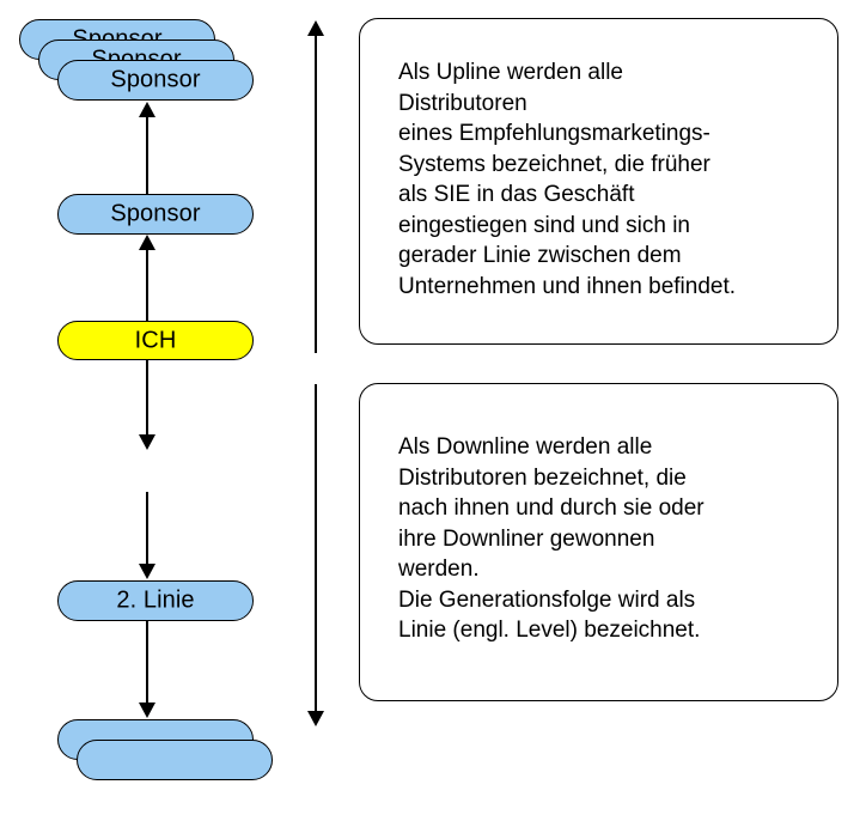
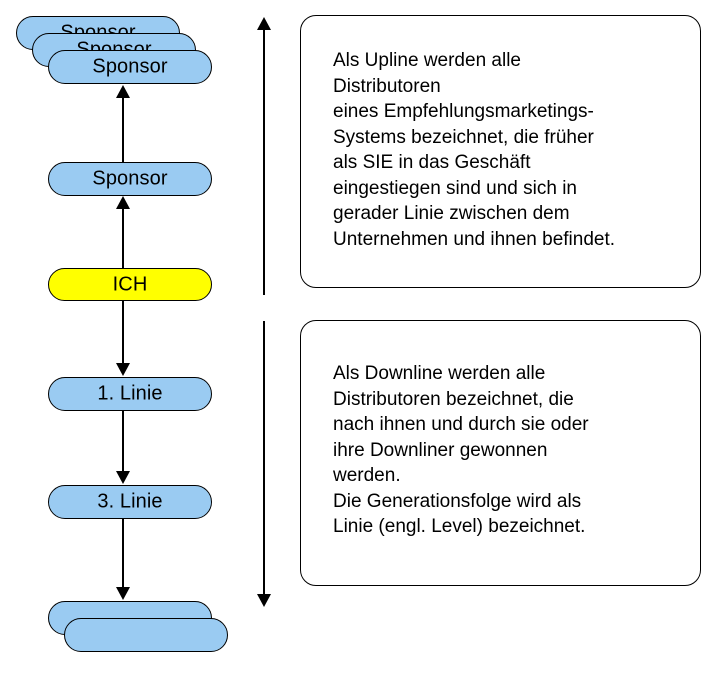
  Sponsor
  Sponsor
  ICH
+ 1. Linie
- 2. Linie
+ 3. Linie
  Als Upline werden alle
  Distributoren
  eines Empfehlungsmarketings-
  Systems bezeichnet, die früher
  als SIE in das Geschäft
  eingestiegen sind und sich in
  gerader Linie zwischen dem
  Unternehmen und ihnen befindet.
  Als Downline werden alle
  Distributoren bezeichnet, die
  nach ihnen und durch sie oder
  ihre Downliner gewonnen
  werden.
  Die Generationsfolge wird als
  Linie (engl. Level) bezeichnet.
